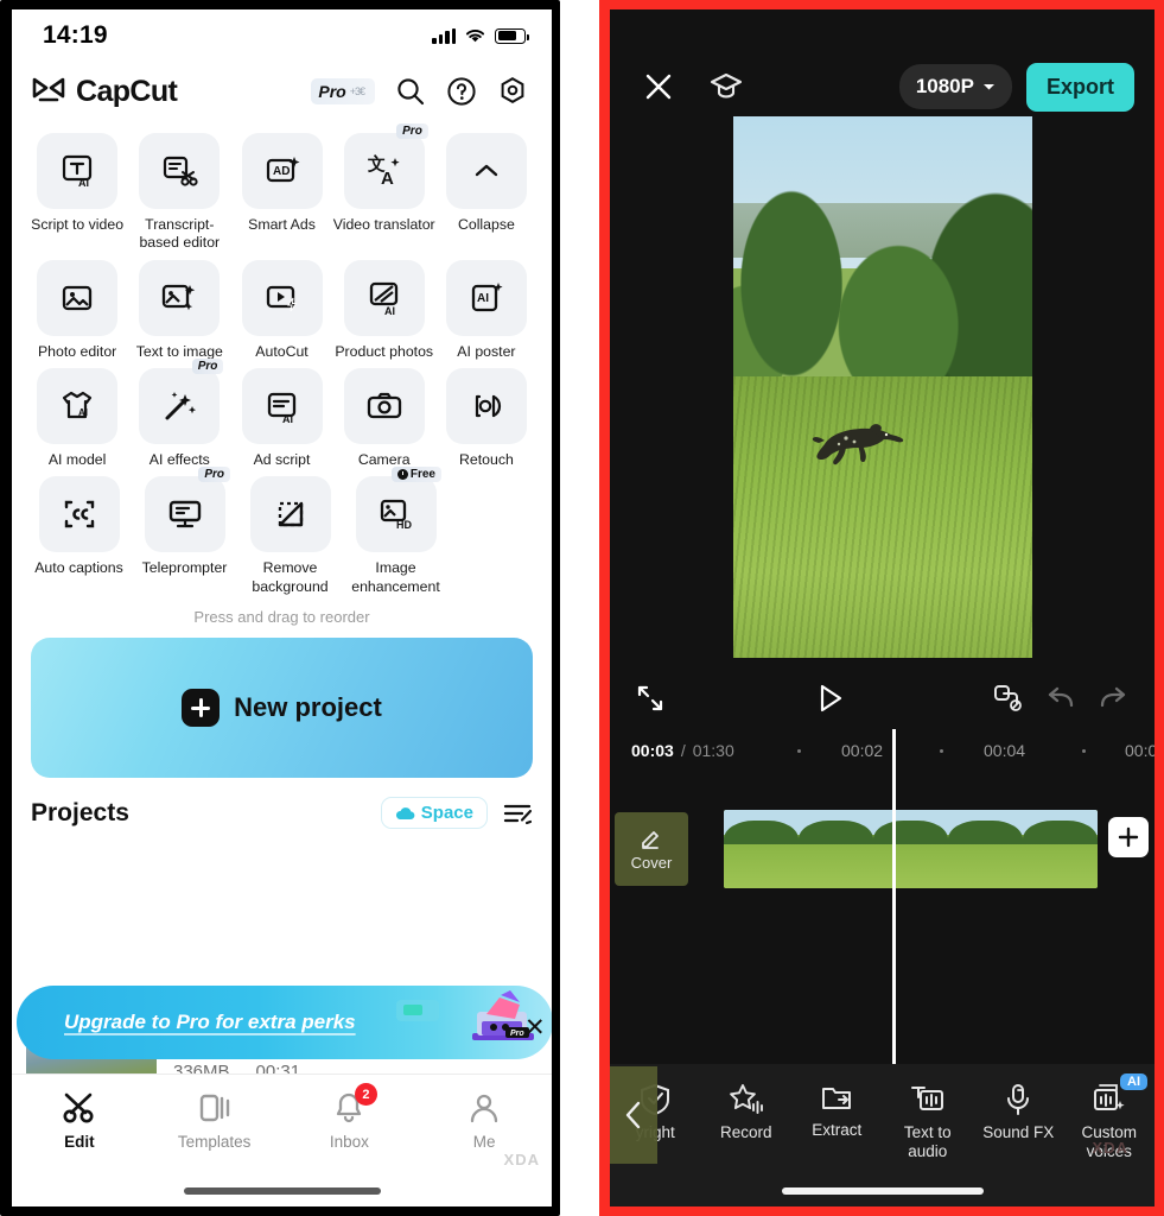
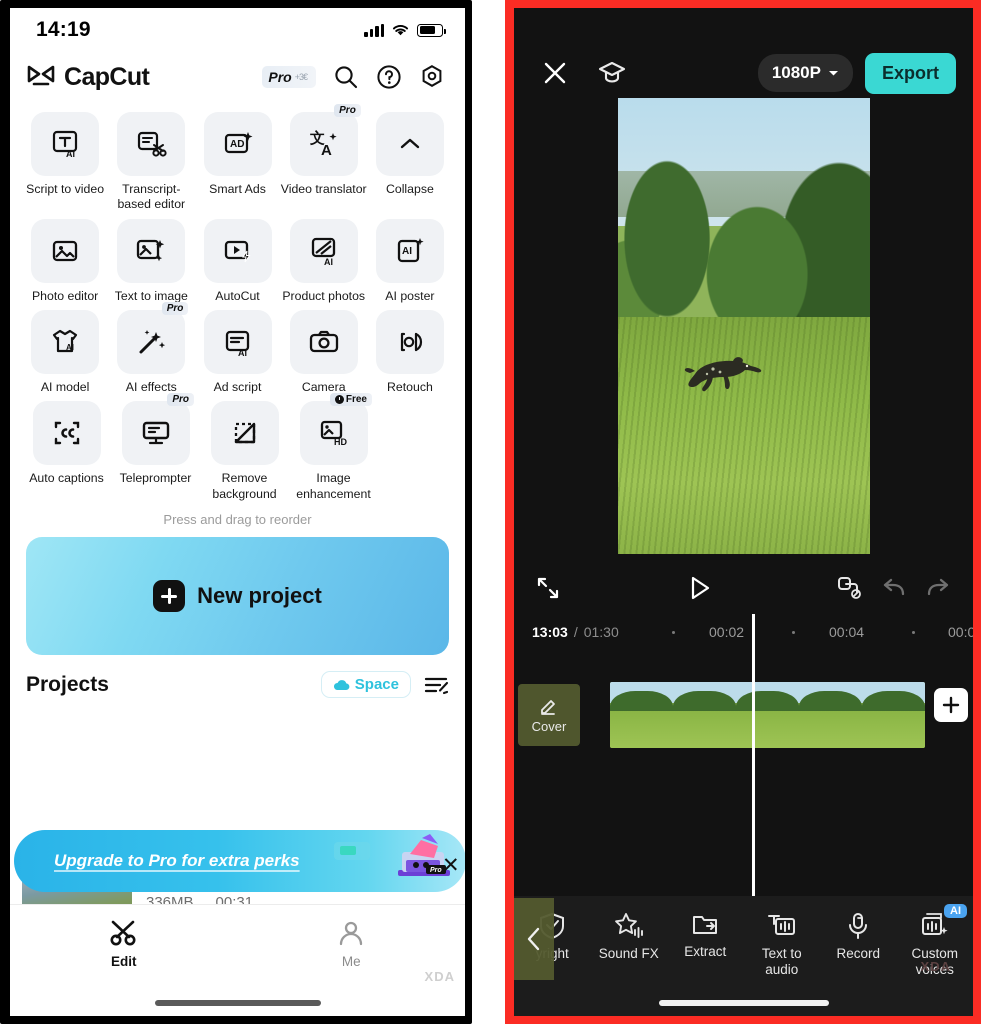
  14:19
  CapCut
  Pro
  +3€
  AI
  Script to video
  Transcript-based editor
  AD
  Smart Ads
  Pro
  文
  A
  Video translator
  Collapse
  Photo editor
  Text to image
  AutoCut
  AI
  Product photos
  AI
  AI poster
  AI
  AI model
  Pro
  AI effects
  AI
  Ad script
  Camera
  Retouch
  Auto captions
  Pro
  Teleprompter
  Remove background
  Free
  HD
  Image enhancement
  Press and drag to reorder
  New project
  Projects
  Space
  336MB
  00:31
  Upgrade to Pro for extra perks
  ✕
  Edit
- Templates
- 2
- Inbox
  Me
  XDA
  1080P
  Export
- 00:03
+ 13:03
  /
  01:30
  00:02
  00:04
  00:0
  Cover
- Record
+ Sound FX
  Extract
  Text to audio
- Sound FX
+ Record
  AI
  Custom voices
  XDA
